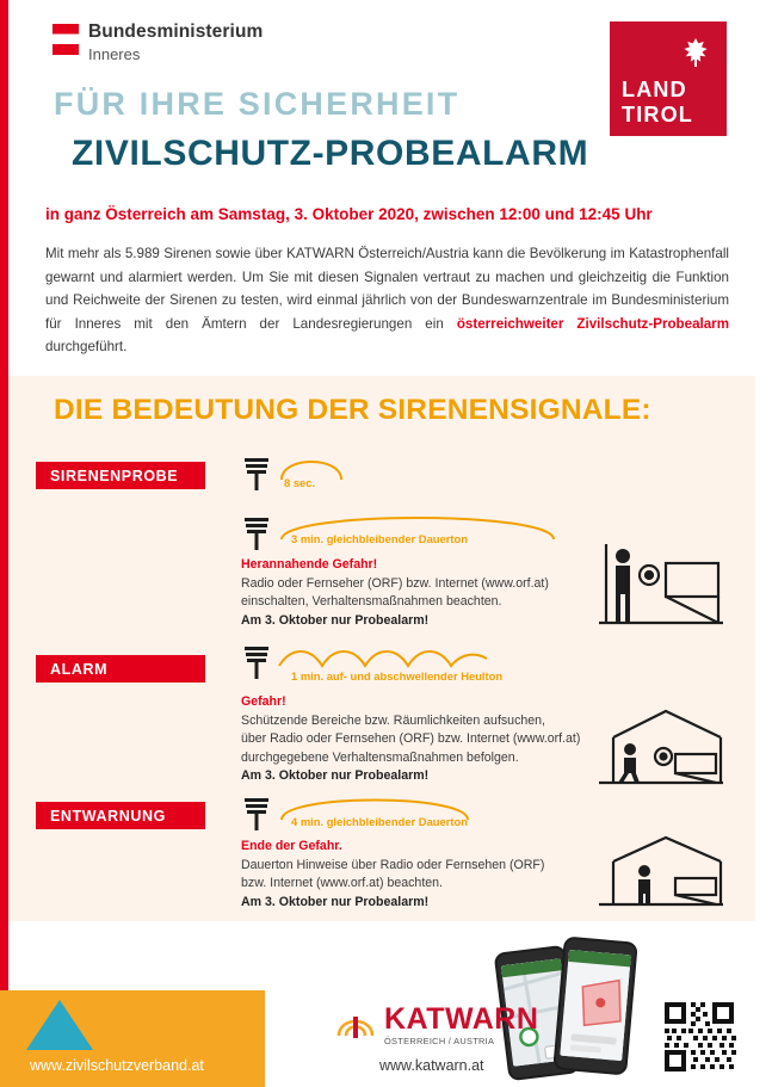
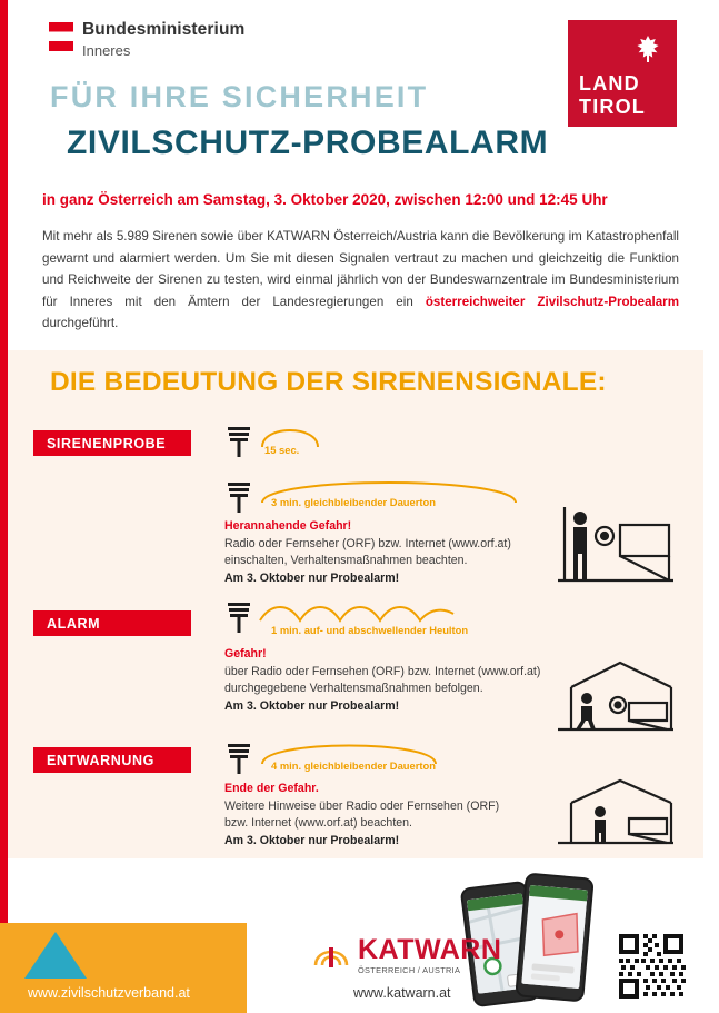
  Bundesministerium
  Inneres
  LAND
  TIROL
  FÜR IHRE SICHERHEIT
  ZIVILSCHUTZ-PROBEALARM
  in ganz Österreich am Samstag, 3. Oktober 2020, zwischen 12:00 und 12:45 Uhr
  Mit mehr als 5.989 Sirenen sowie über KATWARN Österreich/Austria kann die Bevölkerung im Katastrophenfall gewarnt und alarmiert werden. Um Sie mit diesen Signalen vertraut zu machen und gleichzeitig die Funktion und Reichweite der Sirenen zu testen, wird einmal jährlich von der Bundeswarnzentrale im Bundesministerium für Inneres mit den Ämtern der Landesregierungen ein österreichweiter Zivilschutz-Probealarm durchgeführt.
  DIE BEDEUTUNG DER SIRENENSIGNALE:
  SIRENENPROBE
- 8 sec.
+ 15 sec.
  3 min. gleichbleibender Dauerton
  Herannahende Gefahr!
  Radio oder Fernseher (ORF) bzw. Internet (www.orf.at)
  einschalten, Verhaltensmaßnahmen beachten.
  Am 3. Oktober nur Probealarm!
  ALARM
  1 min. auf- und abschwellender Heulton
  Gefahr!
- Schützende Bereiche bzw. Räumlichkeiten aufsuchen,
  über Radio oder Fernsehen (ORF) bzw. Internet (www.orf.at)
  durchgegebene Verhaltensmaßnahmen befolgen.
  Am 3. Oktober nur Probealarm!
  ENTWARNUNG
  4 min. gleichbleibender Dauerton
  Ende der Gefahr.
- Dauerton Hinweise über Radio oder Fernsehen (ORF)
+ Weitere Hinweise über Radio oder Fernsehen (ORF)
  bzw. Internet (www.orf.at) beachten.
  Am 3. Oktober nur Probealarm!
  www.zivilschutzverband.at
  KATWARN
  ÖSTERREICH / AUSTRIA
  www.katwarn.at
